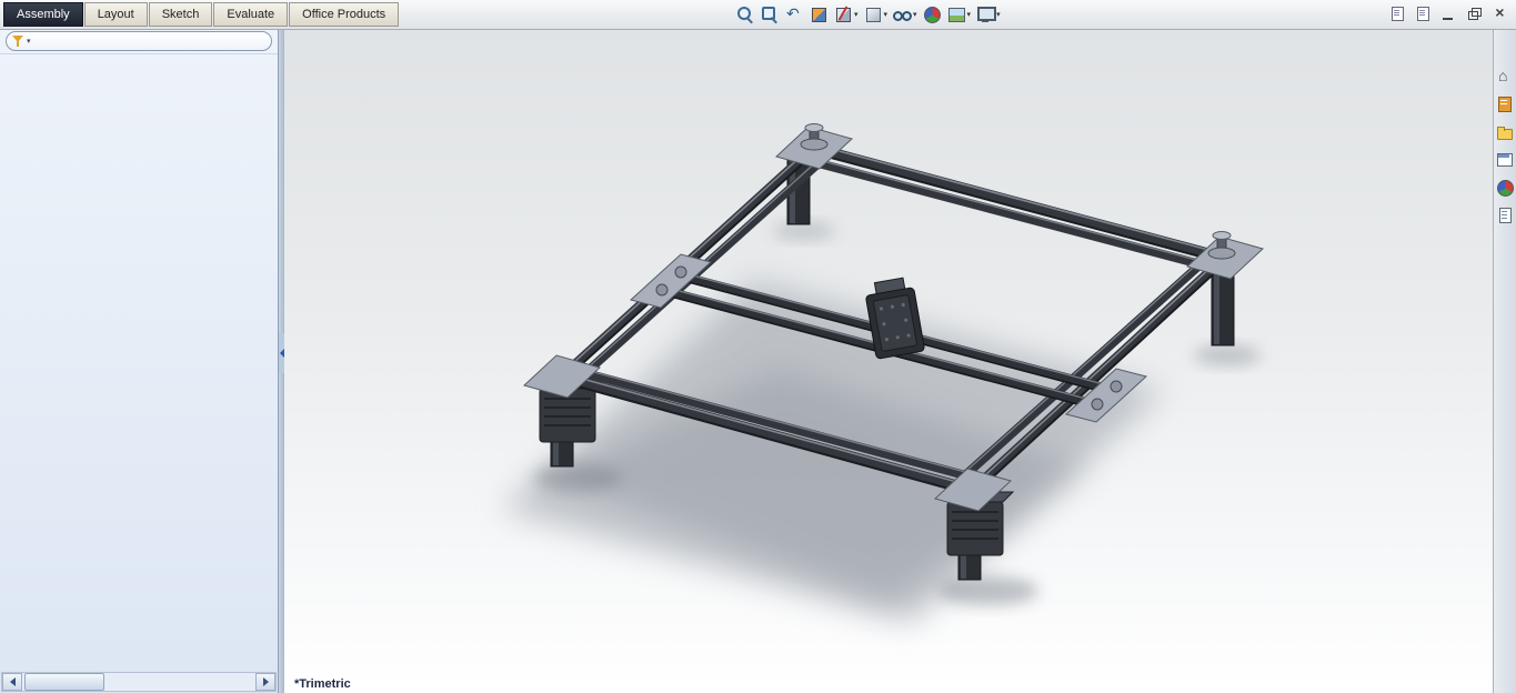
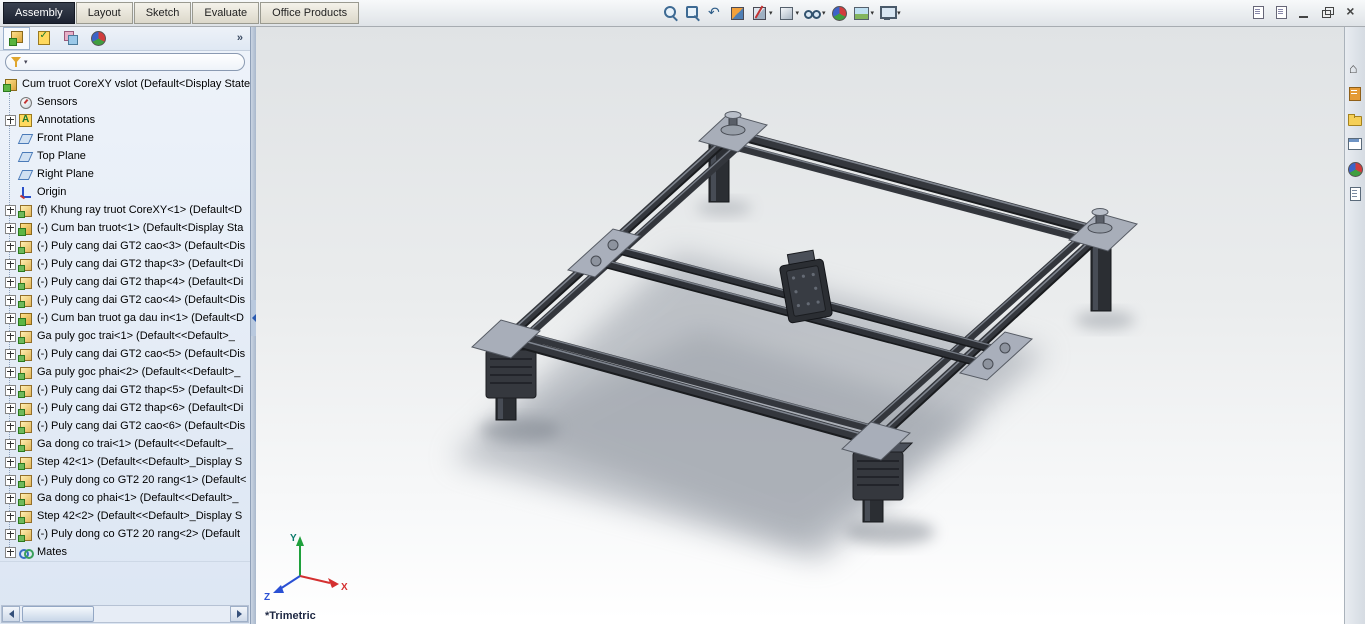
  Assembly
  Layout
  Sketch
  Evaluate
  Office Products
+ »
+ Cum truot CoreXY vslot (Default<Display State
+ Sensors
+ Annotations
+ Front Plane
+ Top Plane
+ Right Plane
+ Origin
+ (f) Khung ray truot CoreXY<1> (Default<D
+ (-) Cum ban truot<1> (Default<Display Sta
+ (-) Puly cang dai GT2 cao<3> (Default<Dis
+ (-) Puly cang dai GT2 thap<3> (Default<Di
+ (-) Puly cang dai GT2 thap<4> (Default<Di
+ (-) Puly cang dai GT2 cao<4> (Default<Dis
+ (-) Cum ban truot ga dau in<1> (Default<D
+ Ga puly goc trai<1> (Default<<Default>_
+ (-) Puly cang dai GT2 cao<5> (Default<Dis
+ Ga puly goc phai<2> (Default<<Default>_
+ (-) Puly cang dai GT2 thap<5> (Default<Di
+ (-) Puly cang dai GT2 thap<6> (Default<Di
+ (-) Puly cang dai GT2 cao<6> (Default<Dis
+ Ga dong co trai<1> (Default<<Default>_
+ Step 42<1> (Default<<Default>_Display S
+ (-) Puly dong co GT2 20 rang<1> (Default<
+ Ga dong co phai<1> (Default<<Default>_
+ Step 42<2> (Default<<Default>_Display S
+ (-) Puly dong co GT2 20 rang<2> (Default
+ Mates
+ Y
+ X
+ Z
  *Trimetric
